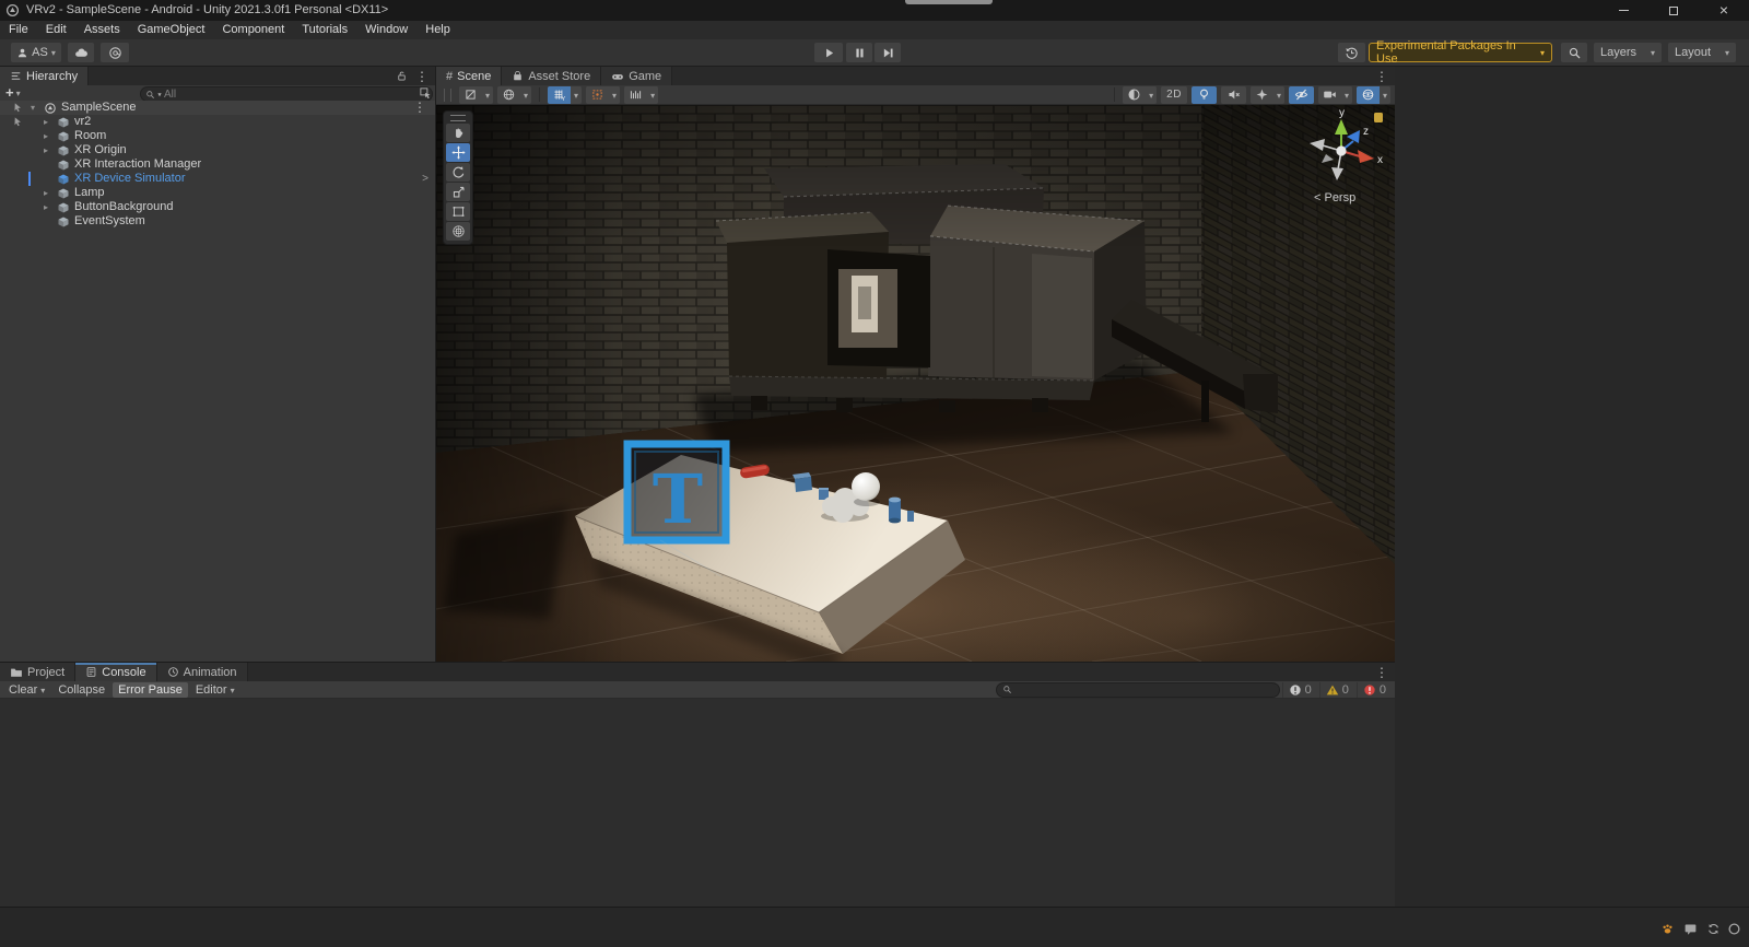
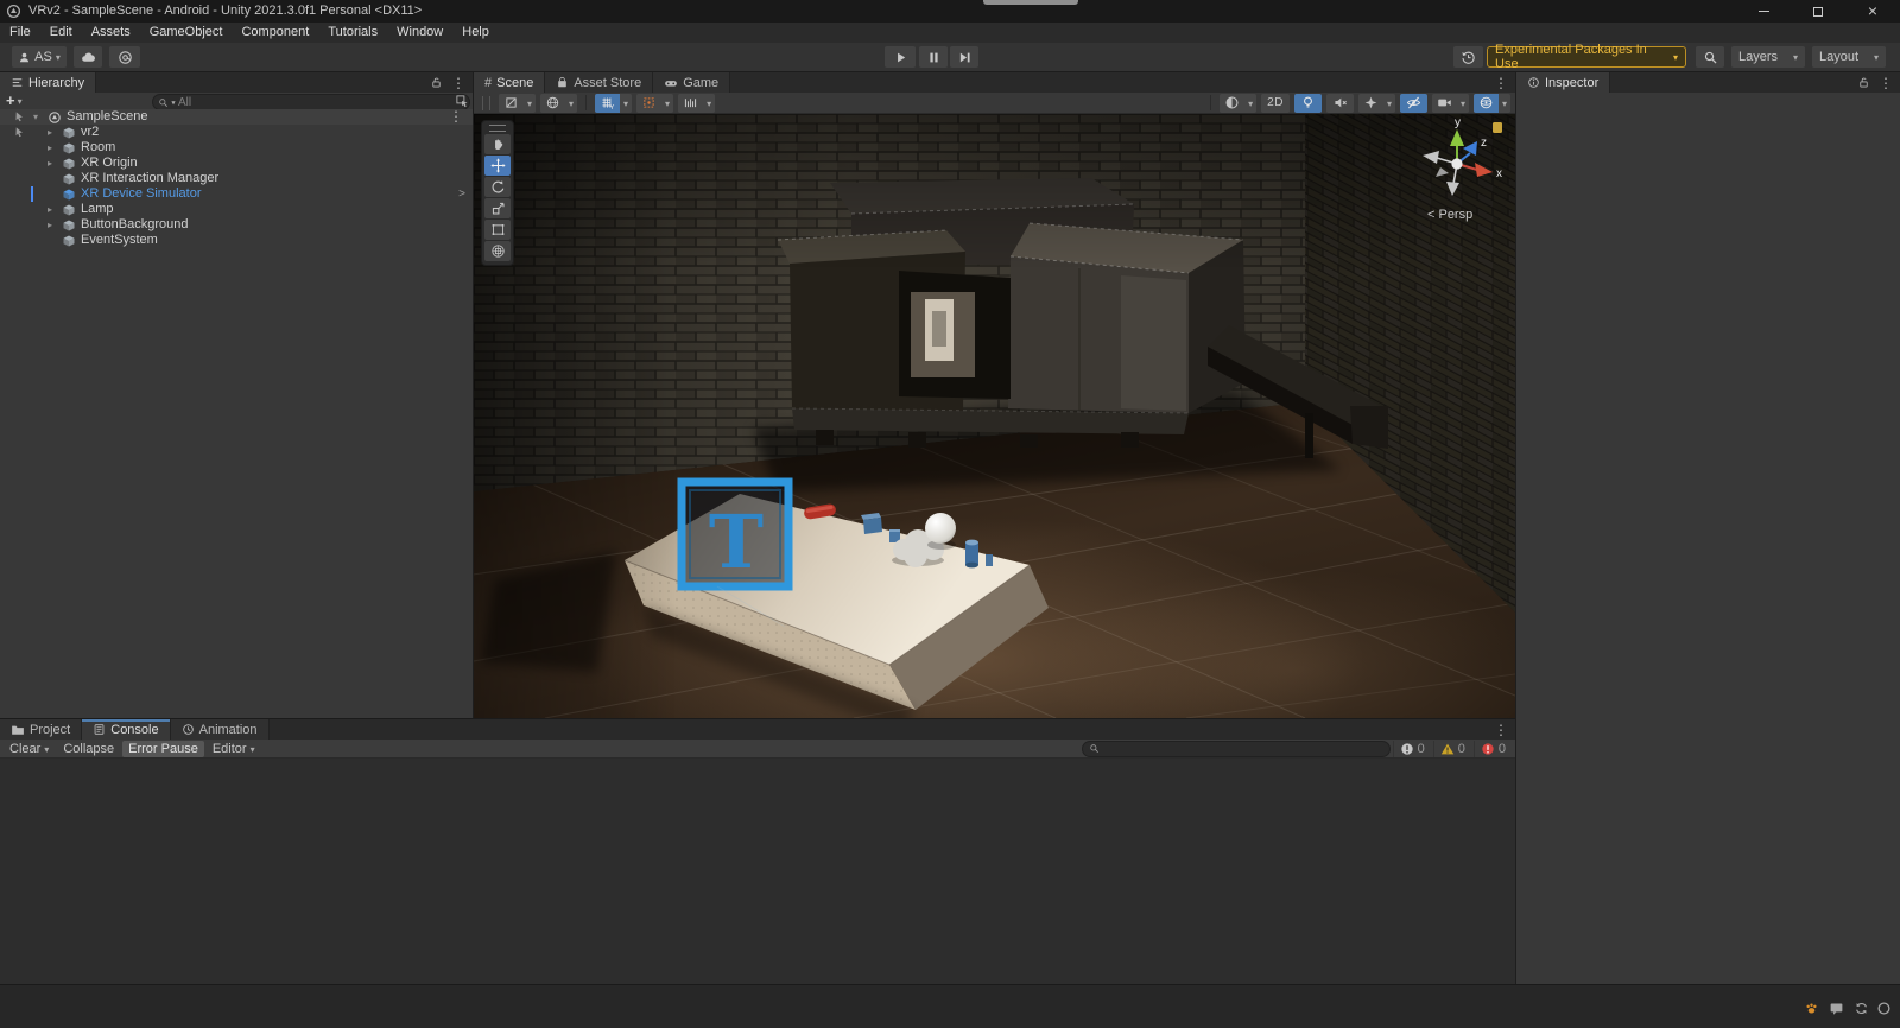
  VRv2 - SampleScene - Android - Unity 2021.3.0f1 Personal <DX11>
  File
  Edit
  Assets
  GameObject
  Component
  Tutorials
  Window
  Help
  AS
  Experimental Packages In Use
  Layers
  Layout
  Hierarchy
  All
  SampleScene
  vr2
  Room
  XR Origin
  XR Interaction Manager
  XR Device Simulator
  Lamp
  ButtonBackground
  EventSystem
  Scene
  Asset Store
  Game
  2D
  T
  y
  z
  x
  < Persp
+ Inspector
  Project
  Console
  Animation
  Clear
  Collapse
  Error Pause
  Editor
  0
  0
  0
